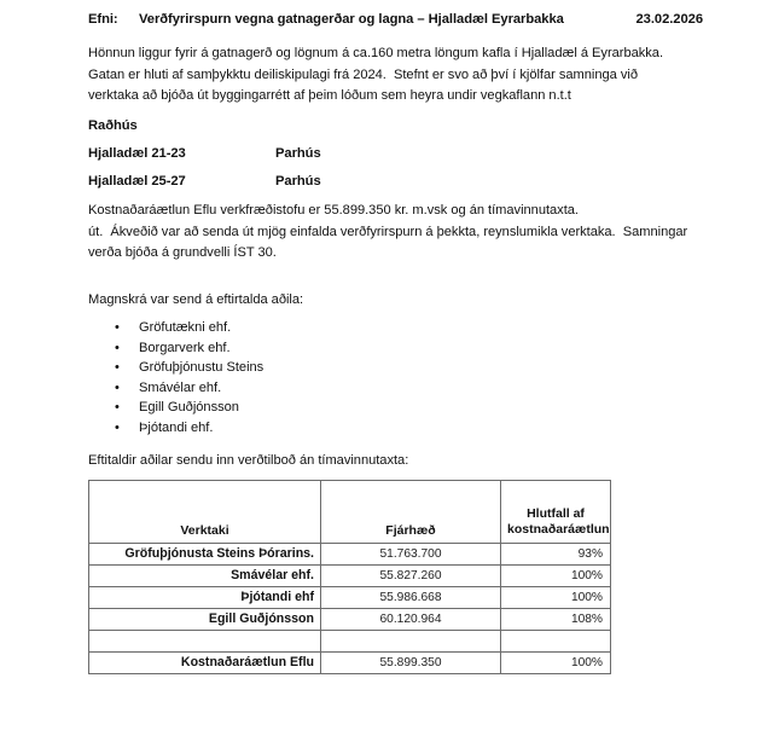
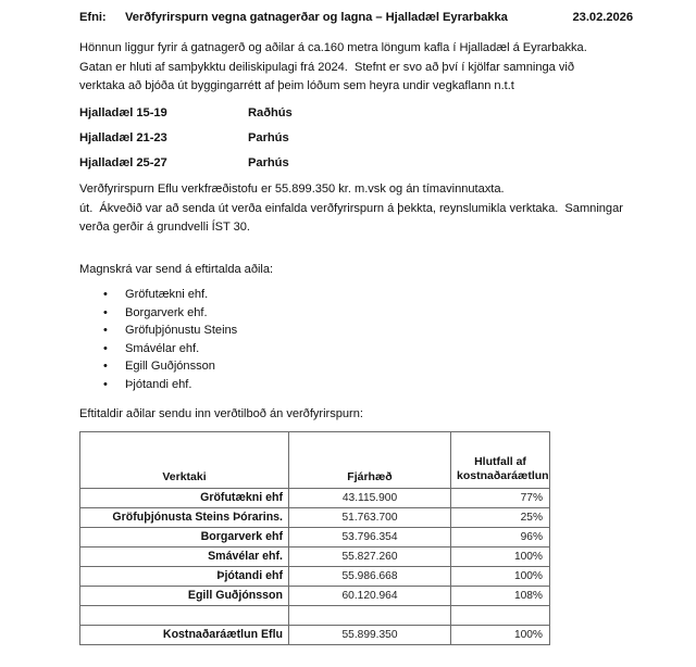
  Efni:
  Verðfyrirspurn vegna gatnagerðar og lagna – Hjalladæl Eyrarbakka
  23.02.2026
- Hönnun liggur fyrir á gatnagerð og lögnum á ca.160 metra löngum kafla í Hjalladæl á Eyrarbakka.
+ Hönnun liggur fyrir á gatnagerð og aðilar á ca.160 metra löngum kafla í Hjalladæl á Eyrarbakka.
  Gatan er hluti af samþykktu deiliskipulagi frá 2024. Stefnt er svo að því í kjölfar samninga við
  verktaka að bjóða út byggingarrétt af þeim lóðum sem heyra undir vegkaflann n.t.t
+ Hjalladæl 15-19
  Raðhús
  Hjalladæl 21-23
  Parhús
  Hjalladæl 25-27
  Parhús
- Kostnaðaráætlun Eflu verkfræðistofu er 55.899.350 kr. m.vsk og án tímavinnutaxta.
+ Verðfyrirspurn Eflu verkfræðistofu er 55.899.350 kr. m.vsk og án tímavinnutaxta.
- út. Ákveðið var að senda út mjög einfalda verðfyrirspurn á þekkta, reynslumikla verktaka. Samningar
+ út. Ákveðið var að senda út verða einfalda verðfyrirspurn á þekkta, reynslumikla verktaka. Samningar
- verða bjóða á grundvelli ÍST 30.
+ verða gerðir á grundvelli ÍST 30.
  Magnskrá var send á eftirtalda aðila:
  •
  Gröfutækni ehf.
  •
  Borgarverk ehf.
  •
  Gröfuþjónustu Steins
  •
  Smávélar ehf.
  •
  Egill Guðjónsson
  •
  Þjótandi ehf.
- Eftitaldir aðilar sendu inn verðtilboð án tímavinnutaxta:
+ Eftitaldir aðilar sendu inn verðtilboð án verðfyrirspurn:
  Verktaki	Fjárhæð	Hlutfall af kostnaðaráætlun
+ Gröfutækni ehf	43.115.900	77%
- Gröfuþjónusta Steins Þórarins.	51.763.700	93%
+ Gröfuþjónusta Steins Þórarins.	51.763.700	25%
+ Borgarverk ehf	53.796.354	96%
  Smávélar ehf.	55.827.260	100%
  Þjótandi ehf	55.986.668	100%
  Egill Guðjónsson	60.120.964	108%
  Kostnaðaráætlun Eflu	55.899.350	100%
